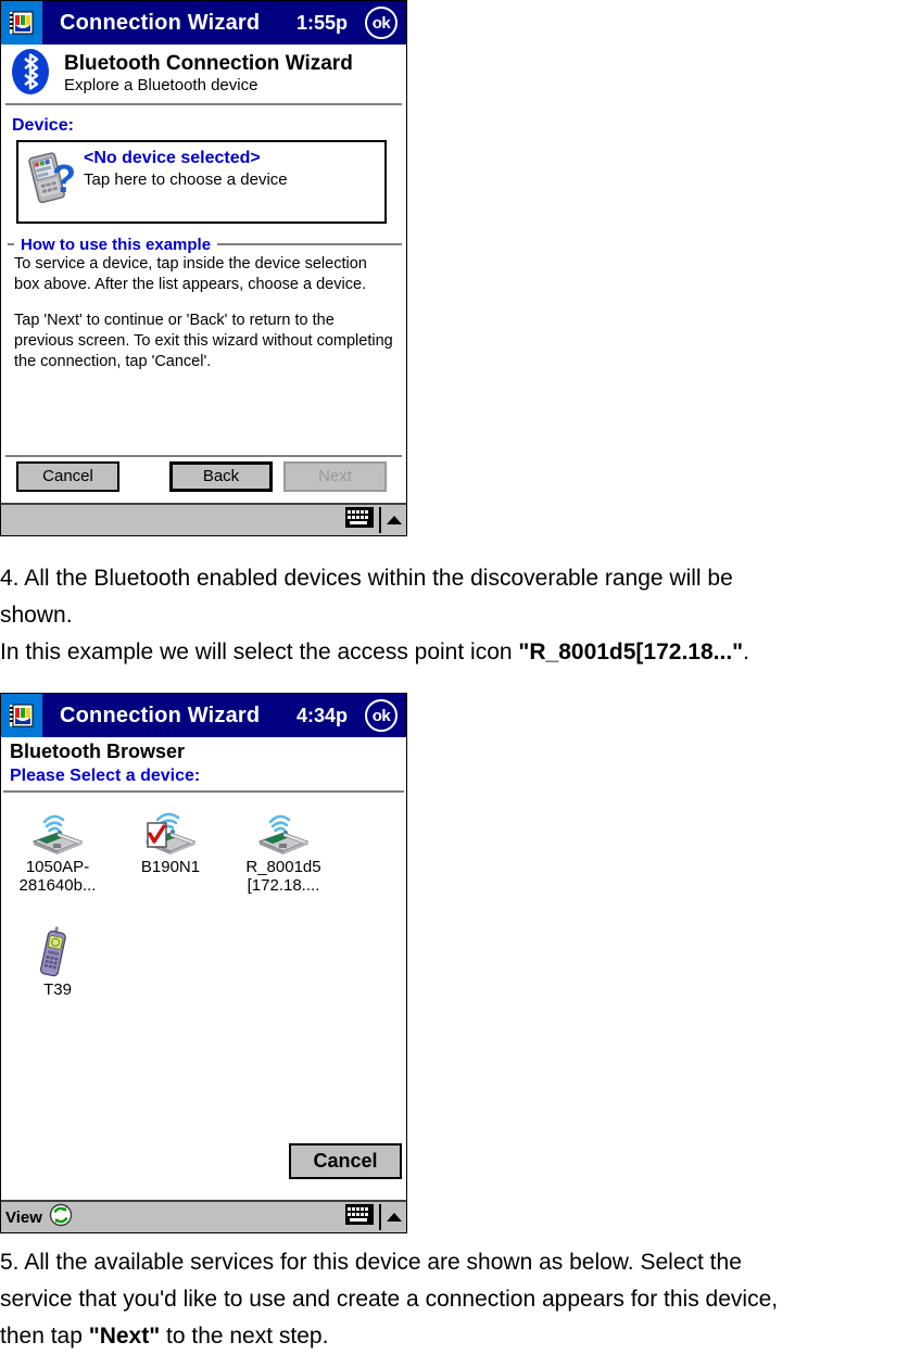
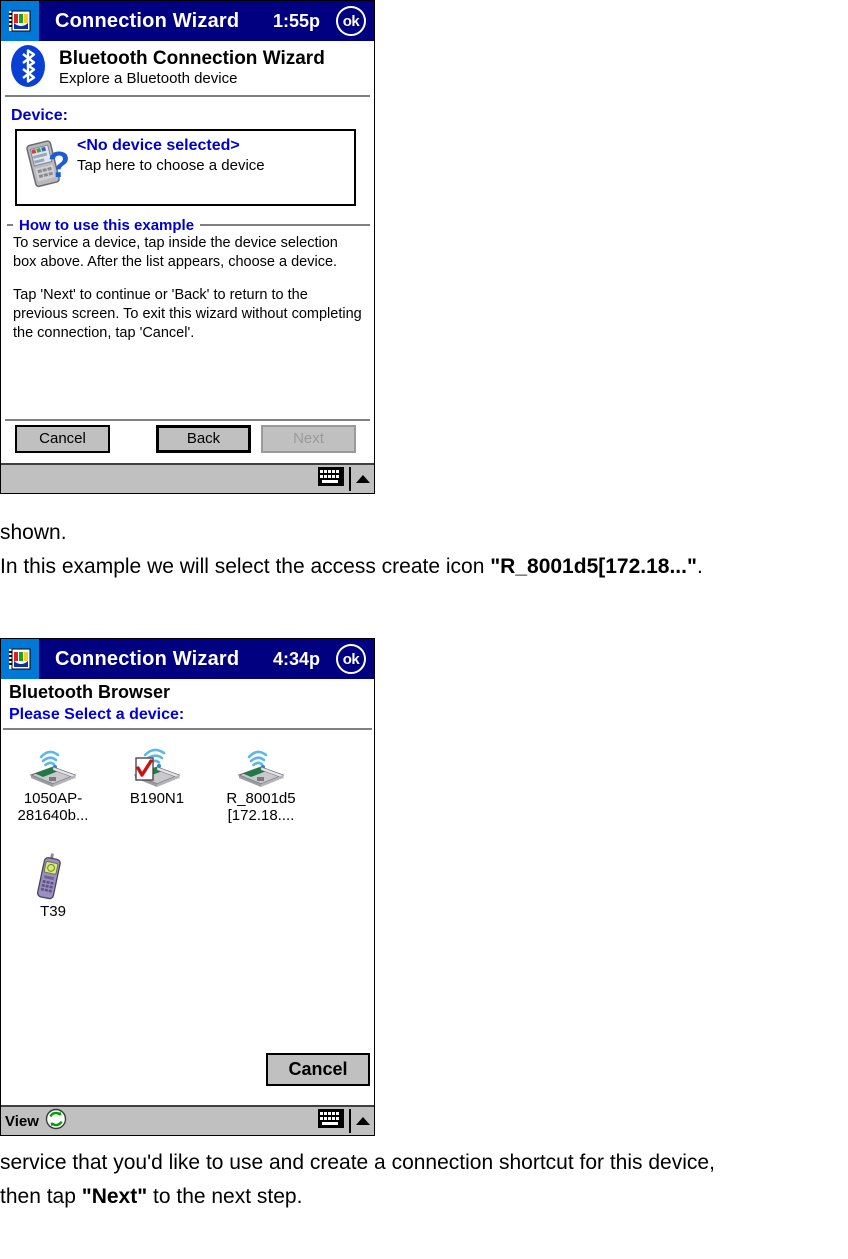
  Connection Wizard
  1:55p
  ok
  Bluetooth Connection Wizard
  Explore a Bluetooth device
  Device:
  ?
  <No device selected>
  Tap here to choose a device
  How to use this example
  To service a device, tap inside the device selection box above. After the list appears, choose a device.
  Tap 'Next' to continue or 'Back' to return to the previous screen. To exit this wizard without completing the connection, tap 'Cancel'.
  Cancel
  Back
  Next
- 4. All the Bluetooth enabled devices within the discoverable range will be
  shown.
- In this example we will select the access point icon "R_8001d5[172.18...".
+ In this example we will select the access create icon "R_8001d5[172.18...".
  Connection Wizard
  4:34p
  ok
  Bluetooth Browser
  Please Select a device:
  1050AP-
  281640b...
  B190N1
  R_8001d5
  [172.18....
  T39
  Cancel
  View
- 5. All the available services for this device are shown as below. Select the
- service that you'd like to use and create a connection appears for this device,
+ service that you'd like to use and create a connection shortcut for this device,
  then tap "Next" to the next step.
